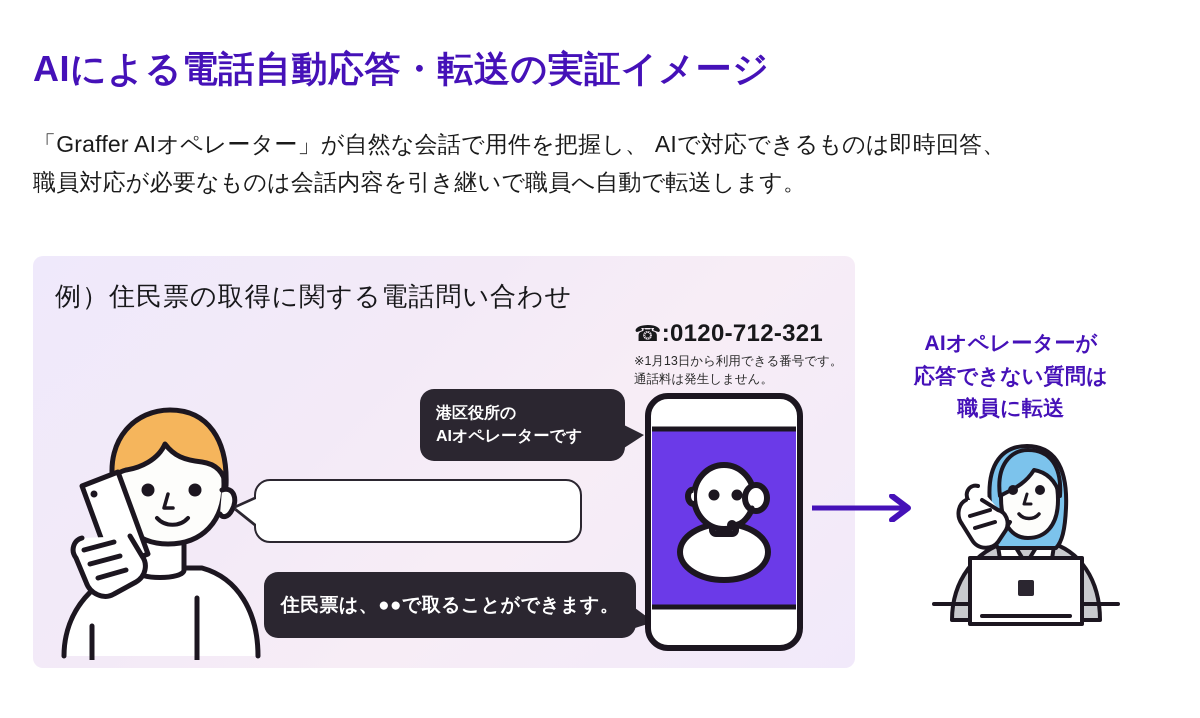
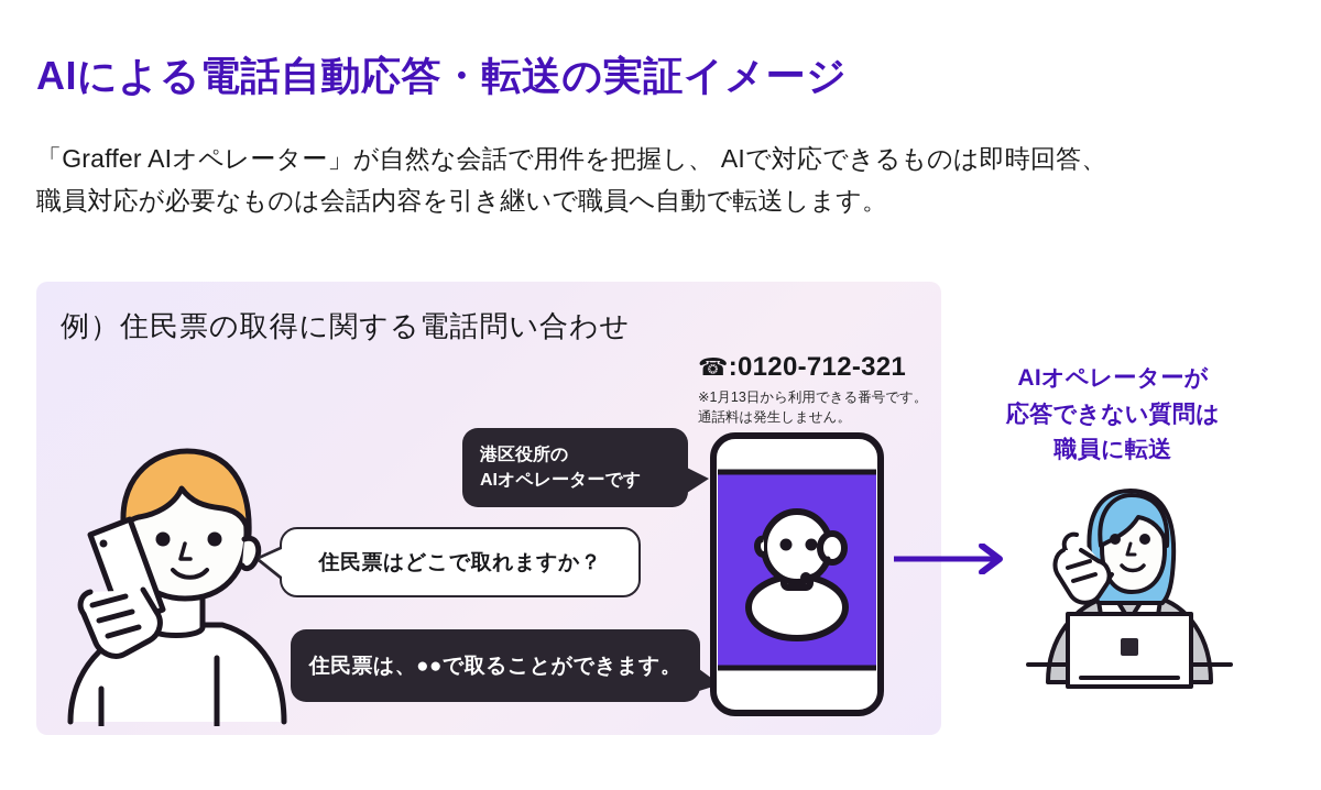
  AIによる電話自動応答・転送の実証イメージ
  「Graffer AIオペレーター」が自然な会話で用件を把握し、 AIで対応できるものは即時回答、
  職員対応が必要なものは会話内容を引き継いで職員へ自動で転送します。
  例）住民票の取得に関する電話問い合わせ
  ☎:0120-712-321
  ※1月13日から利用できる番号です。
  通話料は発生しません。
  港区役所の
  AIオペレーターです
+ 住民票はどこで取れますか？
  住民票は、●●で取ることができます。
  AIオペレーターが
  応答できない質問は
  職員に転送
